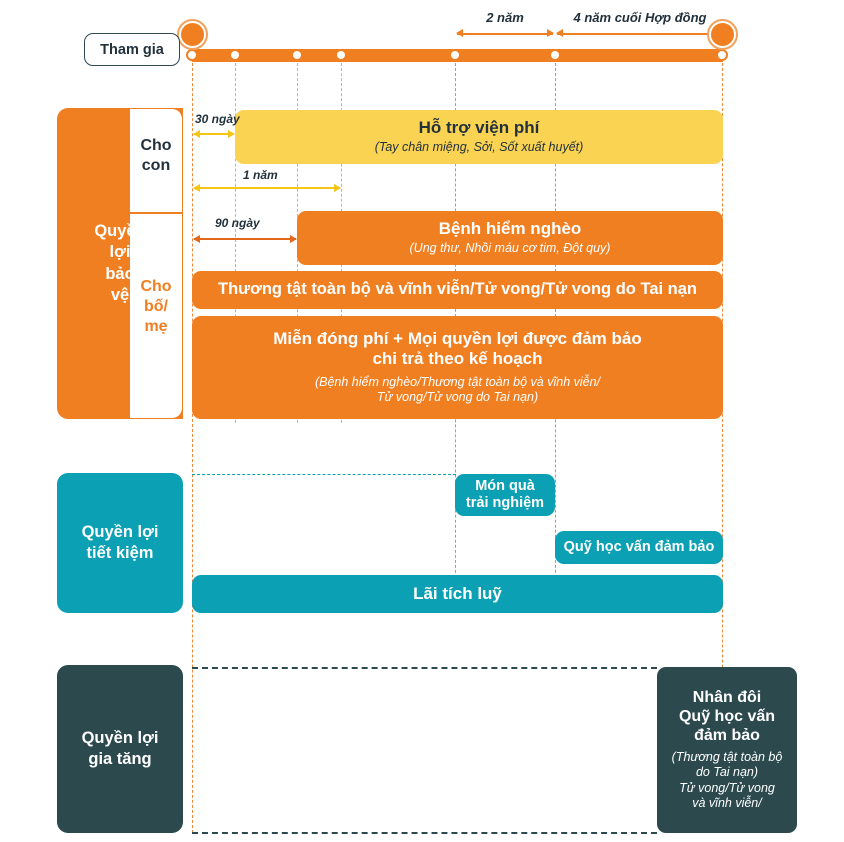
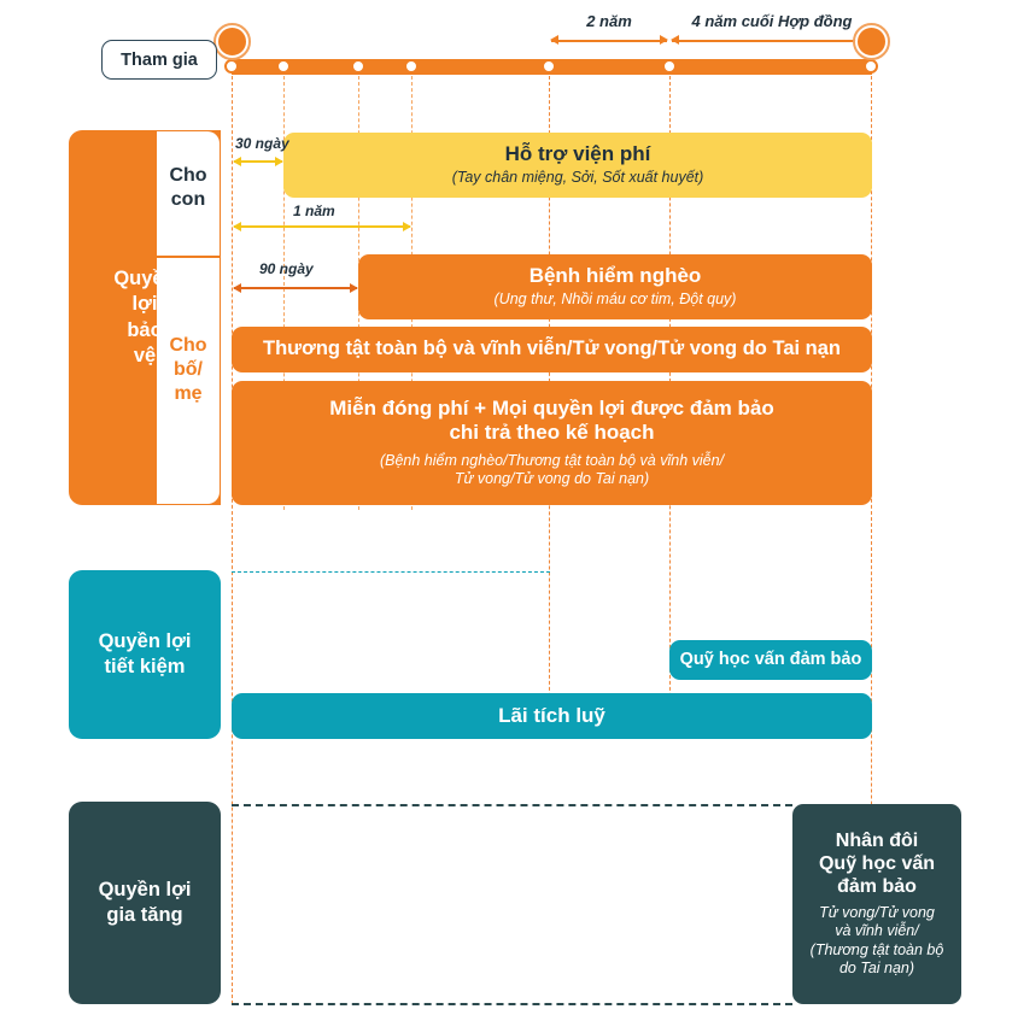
  Tham gia
  2 năm
  4 năm cuối Hợp đồng
  lợi
  vệ
  Cho
  con
  Cho
  bố/
  mẹ
  Hỗ trợ viện phí
  (Tay chân miệng, Sởi, Sốt xuất huyết)
  Bệnh hiểm nghèo
  (Ung thư, Nhồi máu cơ tim, Đột quy)
  Thương tật toàn bộ và vĩnh viễn/Tử vong/Tử vong do Tai nạn
  Miễn đóng phí + Mọi quyền lợi được đảm bảo
  chi trả theo kế hoạch
  (Bệnh hiểm nghèo/Thương tật toàn bộ và vĩnh viễn/
  Tử vong/Tử vong do Tai nạn)
  30 ngày
  1 năm
  90 ngày
  Quyền lợi
  tiết kiệm
- Món quà
- trải nghiệm
  Quỹ học vấn đảm bảo
  Lãi tích luỹ
  Quyền lợi
  gia tăng
  Nhân đôi
  Quỹ học vấn
  đảm bảo
- (Thương tật toàn bộ
+ Tử vong/Tử vong
- do Tai nạn)
+ và vĩnh viễn/
- Tử vong/Tử vong
+ (Thương tật toàn bộ
- và vĩnh viễn/
+ do Tai nạn)
